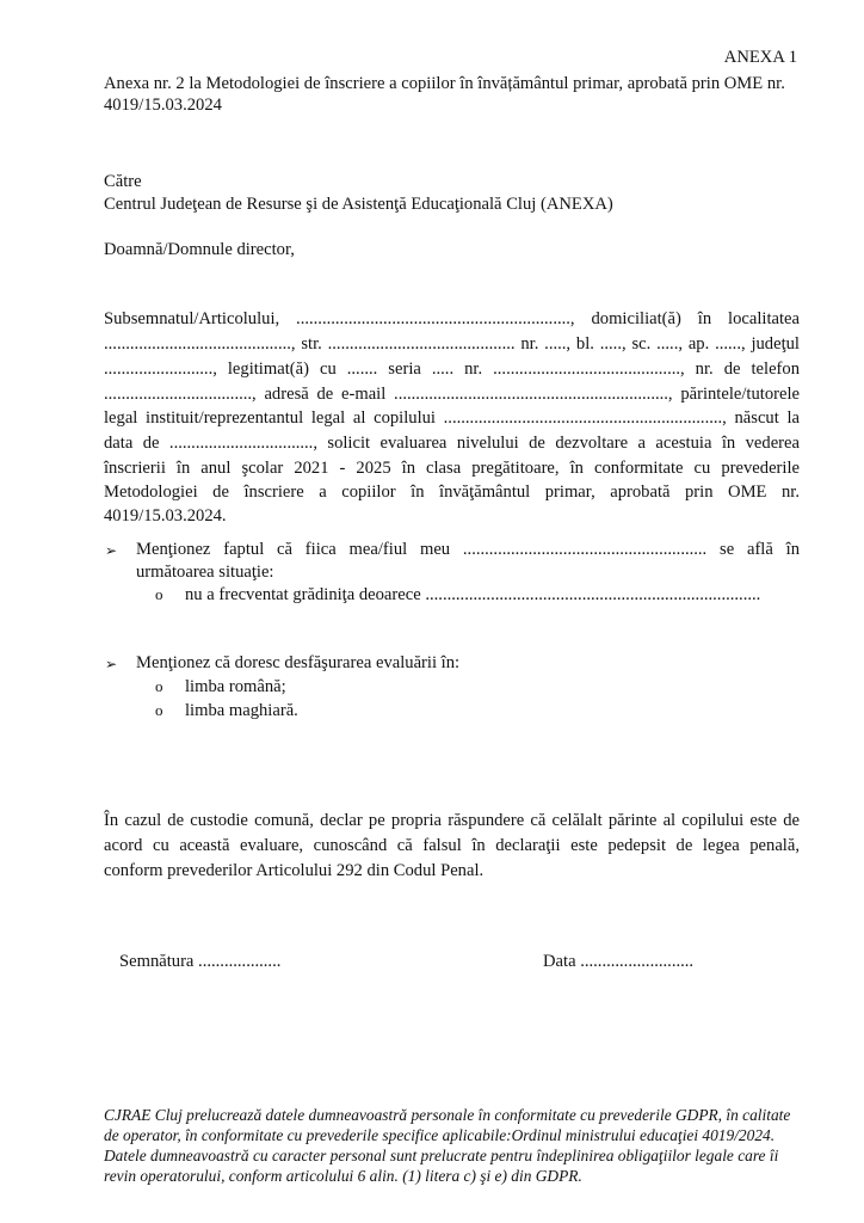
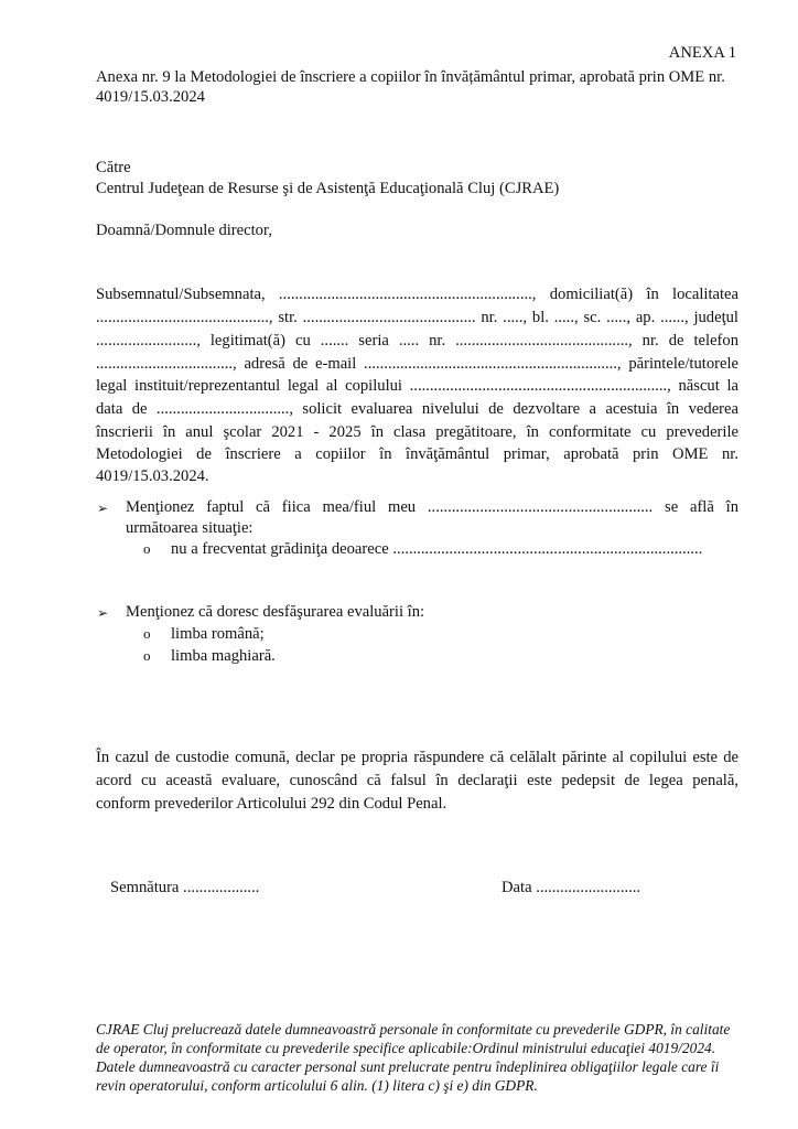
  ANEXA 1
- Anexa nr. 2 la Metodologiei de înscriere a copiilor în învățământul primar, aprobată prin OME nr.
+ Anexa nr. 9 la Metodologiei de înscriere a copiilor în învățământul primar, aprobată prin OME nr.
  4019/15.03.2024
  Către
- Centrul Judeţean de Resurse şi de Asistenţă Educaţională Cluj (ANEXA)
+ Centrul Judeţean de Resurse şi de Asistenţă Educaţională Cluj (CJRAE)
  Doamnă/Domnule director,
- Subsemnatul/Articolului, ..............................................................., domiciliat(ă) în localitatea
+ Subsemnatul/Subsemnata, ..............................................................., domiciliat(ă) în localitatea
  ..........................................., str. ........................................... nr. ....., bl. ....., sc. ....., ap. ......, judeţul
  ........................., legitimat(ă) cu ....... seria ..... nr. ..........................................., nr. de telefon
  .................................., adresă de e-mail ..............................................................., părintele/tutorele
  legal instituit/reprezentantul legal al copilului ................................................................, născut la
  data de ................................., solicit evaluarea nivelului de dezvoltare a acestuia în vederea
  înscrierii în anul şcolar 2021 - 2025 în clasa pregătitoare, în conformitate cu prevederile
  Metodologiei de înscriere a copiilor în învăţământul primar, aprobată prin OME nr.
  4019/15.03.2024.
  ➢
  Menţionez faptul că fiica mea/fiul meu ........................................................ se află în
  următoarea situaţie:
  o
  nu a frecventat grădiniţa deoarece .............................................................................
  ➢
  Menţionez că doresc desfăşurarea evaluării în:
  o
  limba română;
  o
  limba maghiară.
  În cazul de custodie comună, declar pe propria răspundere că celălalt părinte al copilului este de
  acord cu această evaluare, cunoscând că falsul în declaraţii este pedepsit de legea penală,
  conform prevederilor Articolului 292 din Codul Penal.
  Semnătura ...................
  Data ..........................
  CJRAE Cluj prelucrează datele dumneavoastră personale în conformitate cu prevederile GDPR, în calitate
  de operator, în conformitate cu prevederile specifice aplicabile:Ordinul ministrului educaţiei 4019/2024.
  Datele dumneavoastră cu caracter personal sunt prelucrate pentru îndeplinirea obligaţiilor legale care îi
  revin operatorului, conform articolului 6 alin. (1) litera c) şi e) din GDPR.
